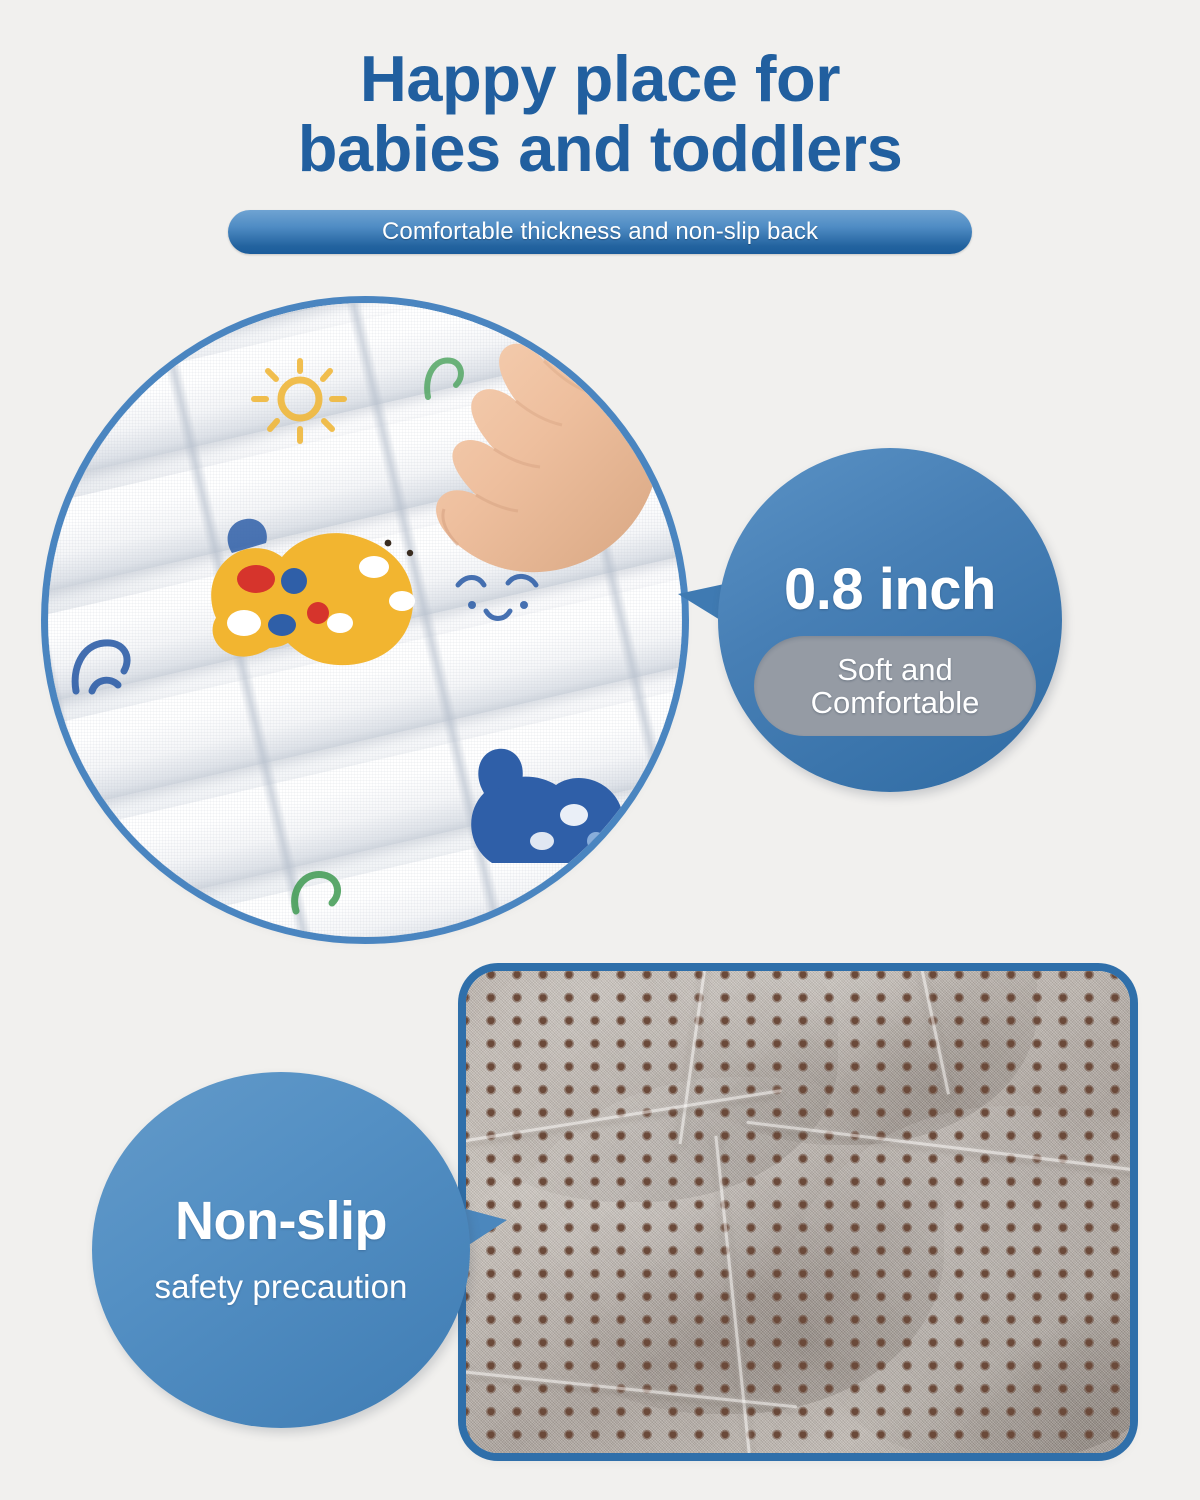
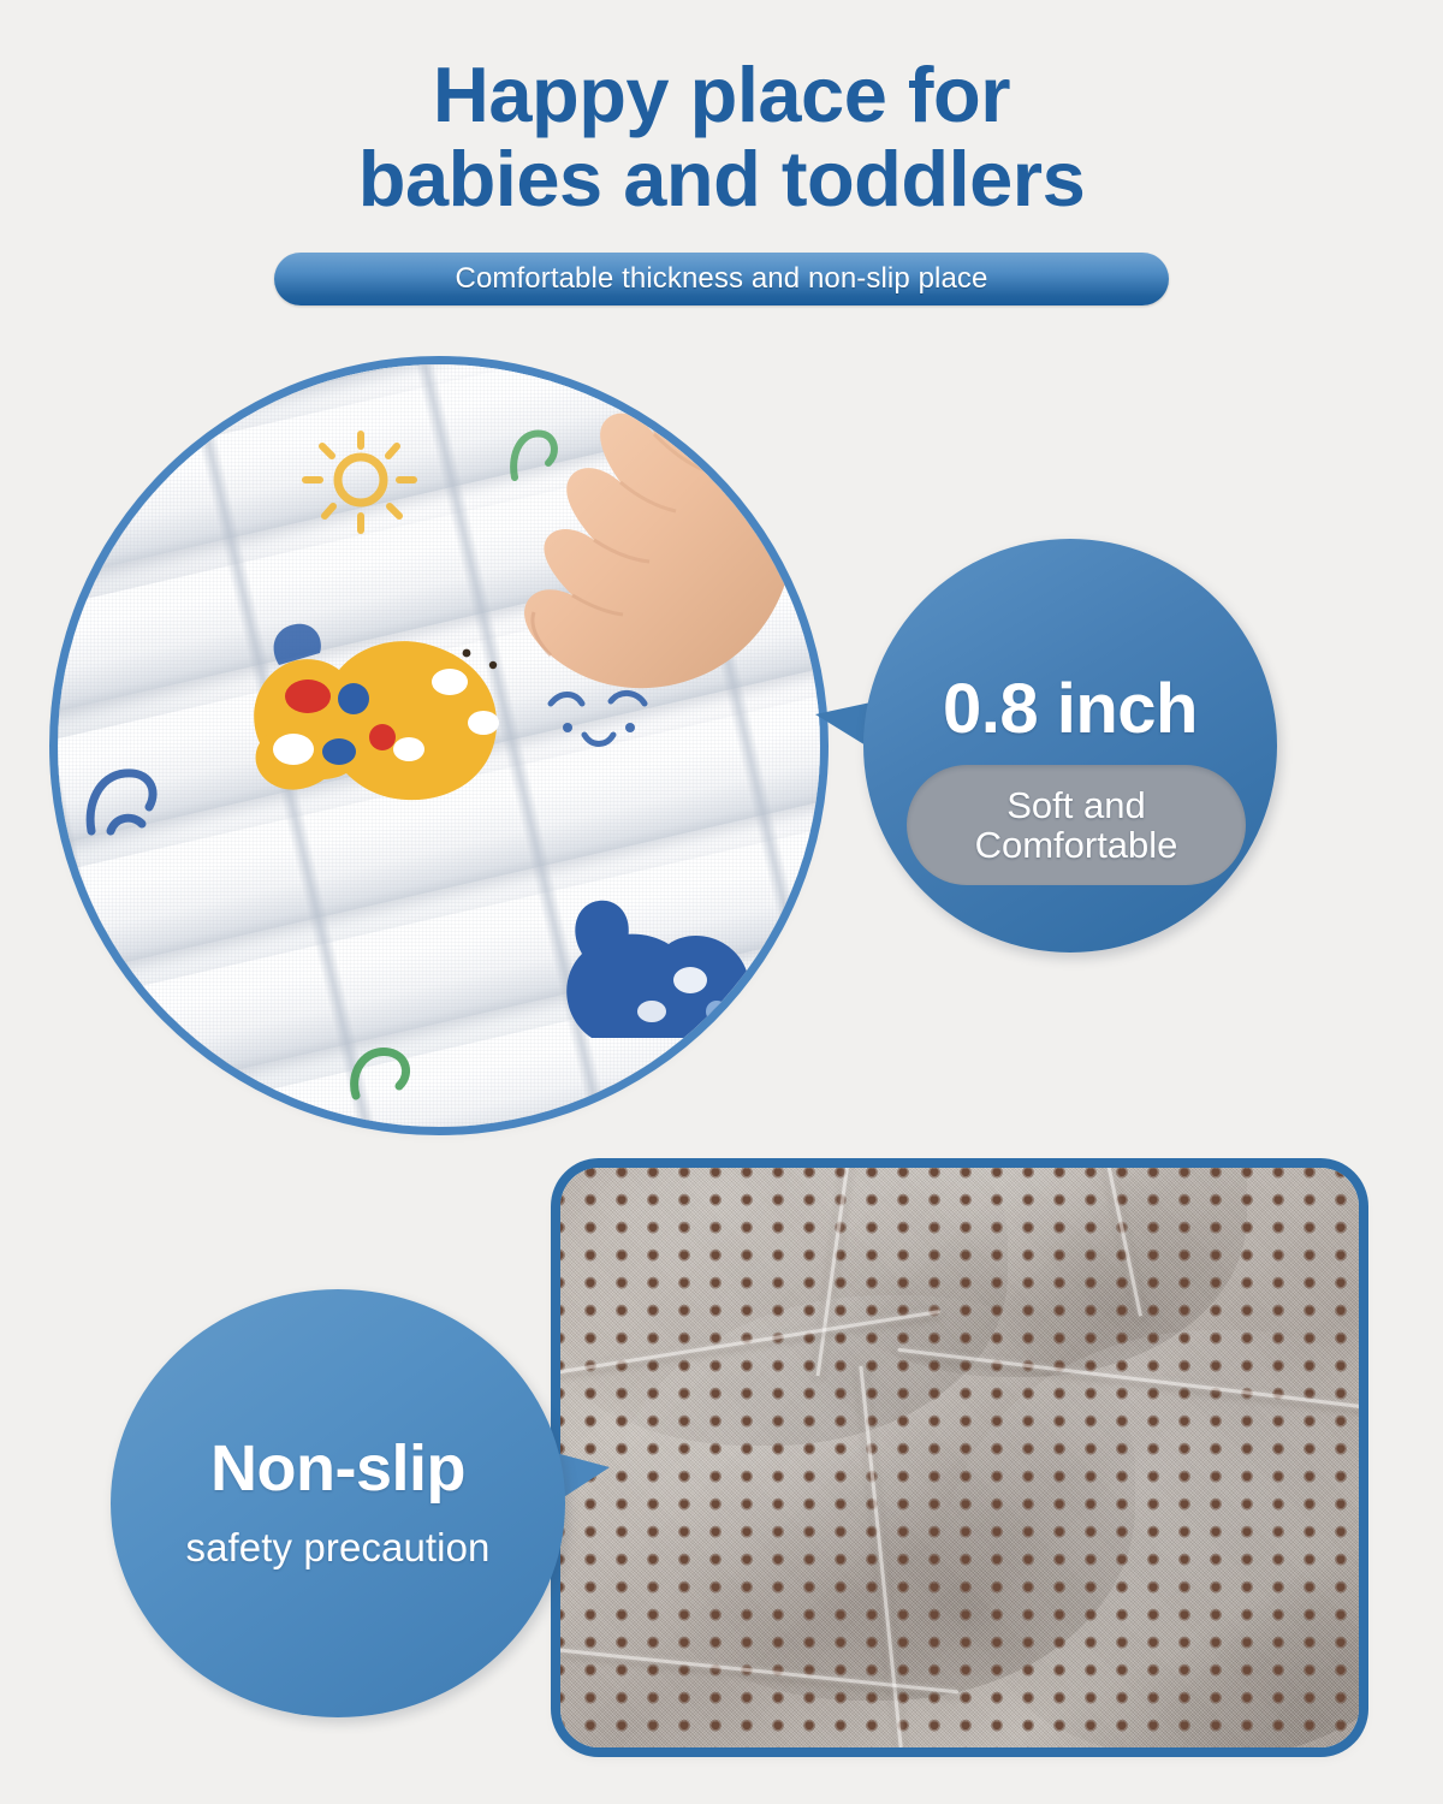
  Happy place for
  babies and toddlers
- Comfortable thickness and non-slip back
+ Comfortable thickness and non-slip place
  0.8 inch
  Soft and
  Comfortable
  Non-slip
  safety precaution
